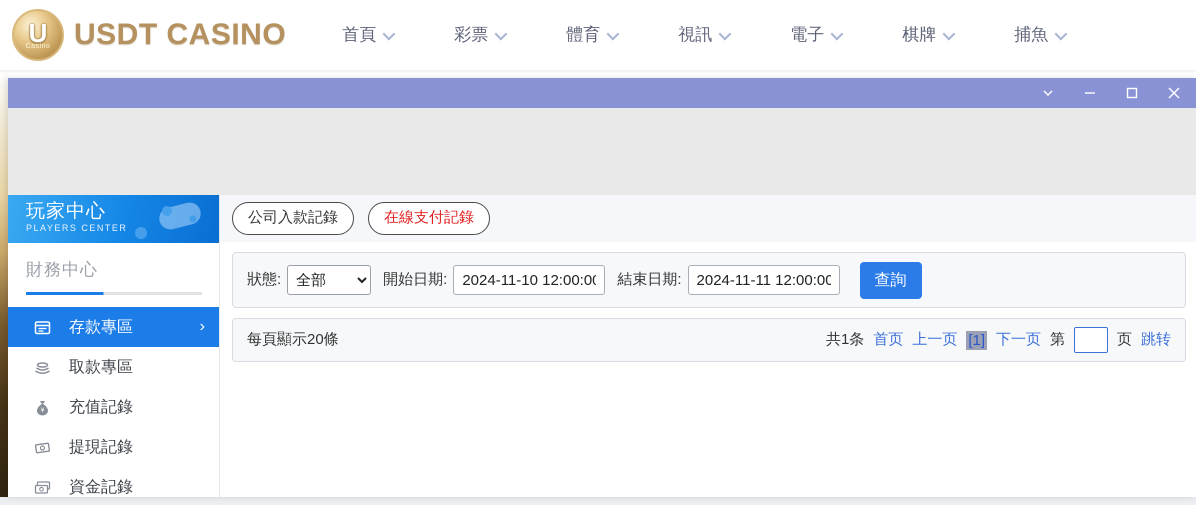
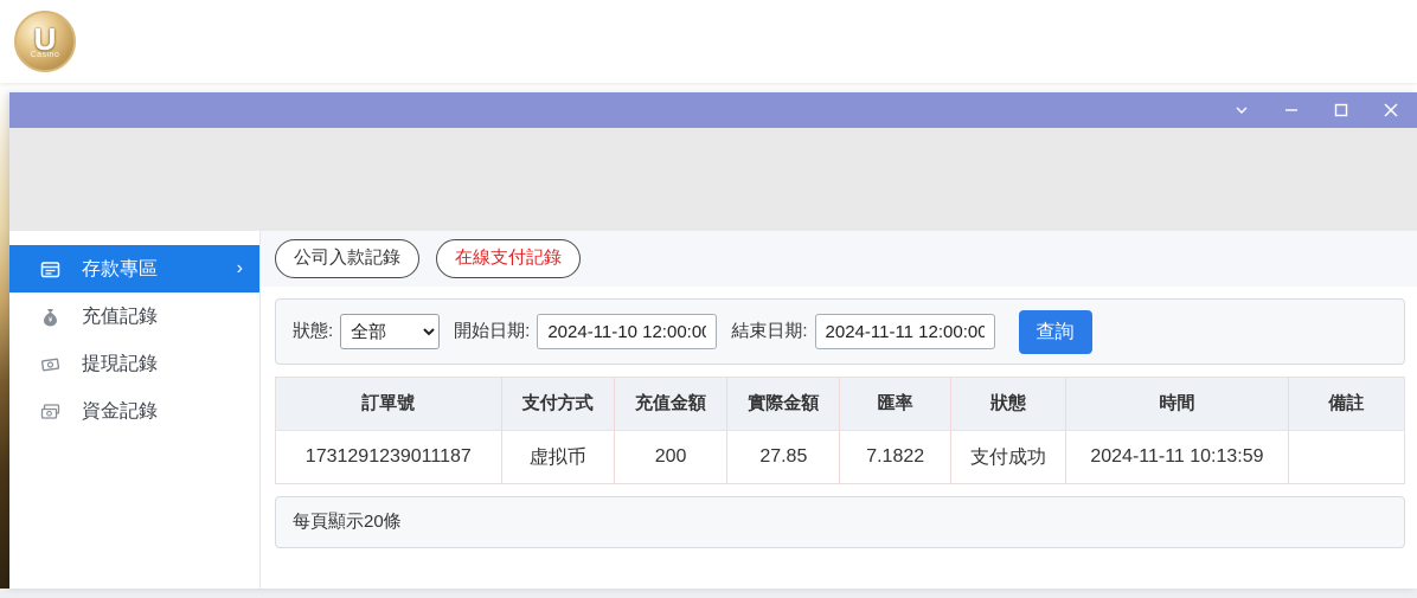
  U
- USDT CASINO
- 首頁
- 彩票
- 體育
- 視訊
- 電子
- 棋牌
- 捕魚
- 玩家中心
- PLAYERS CENTER
- 財務中心
  存款專區
  ›
- 取款專區
  充值記錄
  提現記錄
  資金記錄
  公司入款記錄
  在線支付記錄
  狀態:
  全部
  開始日期:
  2024-11-10 12:00:0
  結束日期:
  2024-11-11 12:00:00
  查詢
+ 訂單號	支付方式	充值金額	實際金額	匯率	狀態	時間	備註
+ 1731291239011187	虚拟币	200	27.85	7.1822	支付成功	2024-11-11 10:13:59
  每頁顯示20條
- 共1条
- 首页
- 上一页
- [1]
- 下一页
- 第
- 页
- 跳转
